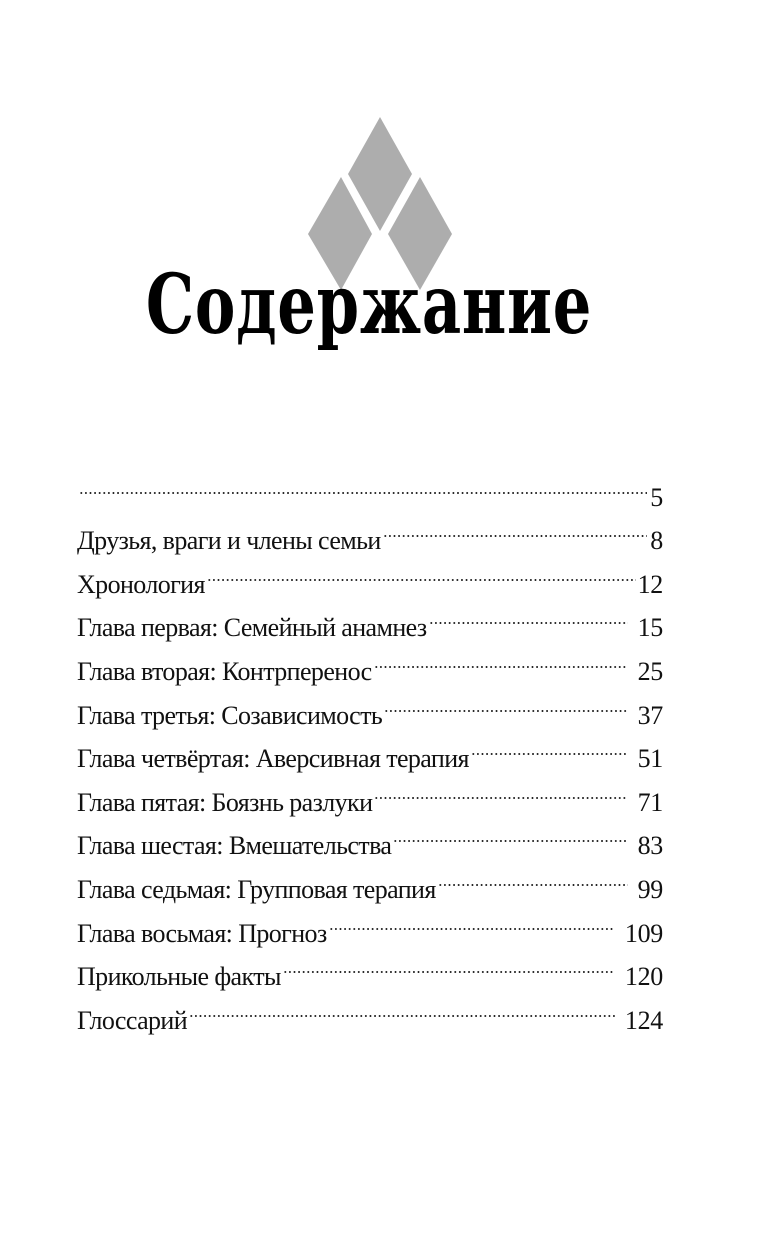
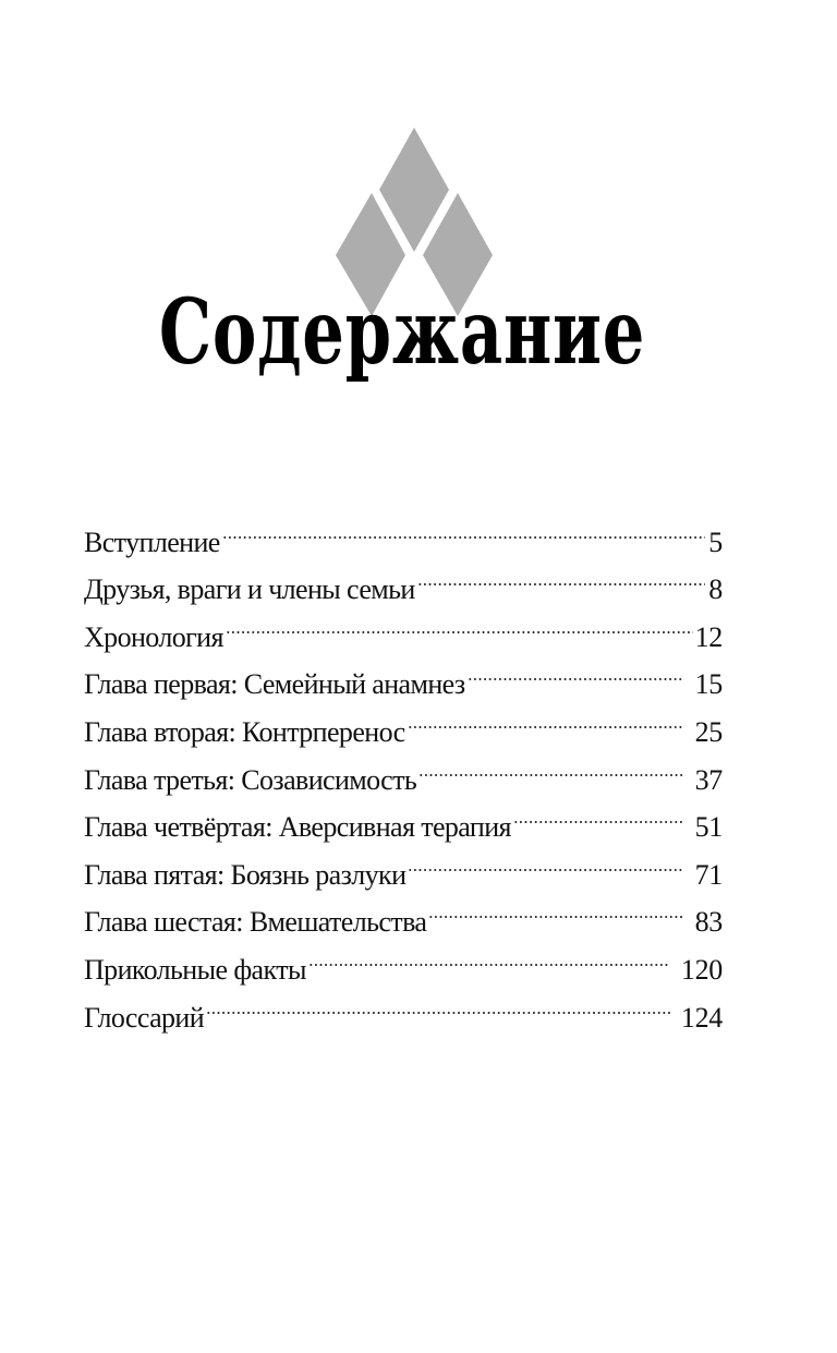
  Содержание
+ Вступление
  5
  Друзья, враги и члены семьи
  8
  Хронология
  12
  Глава первая: Семейный анамнез
  15
  Глава вторая: Контрперенос
  25
  Глава третья: Созависимость
  37
  Глава четвёртая: Аверсивная терапия
  51
  Глава пятая: Боязнь разлуки
  71
  Глава шестая: Вмешательства
  83
- Глава седьмая: Групповая терапия
- 99
- Глава восьмая: Прогноз
- 109
  Прикольные факты
  120
  Глоссарий
  124
